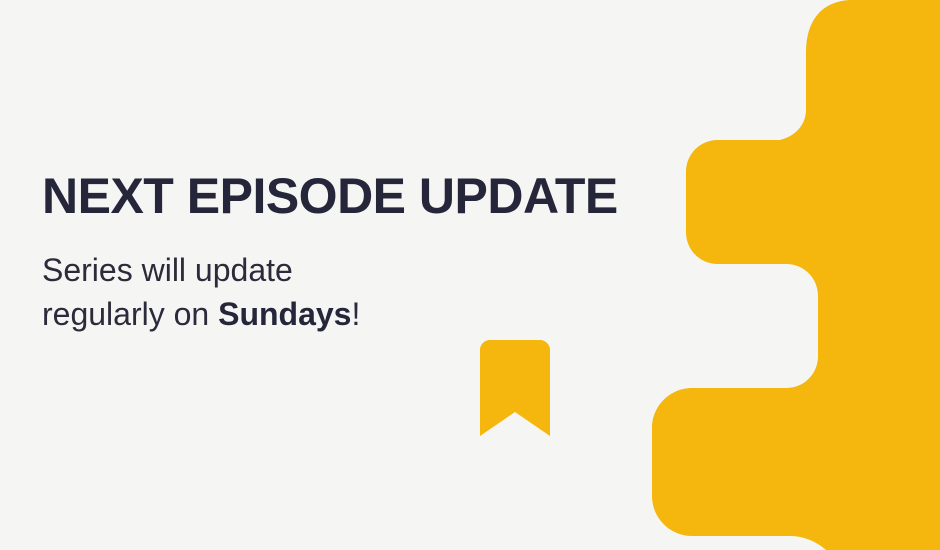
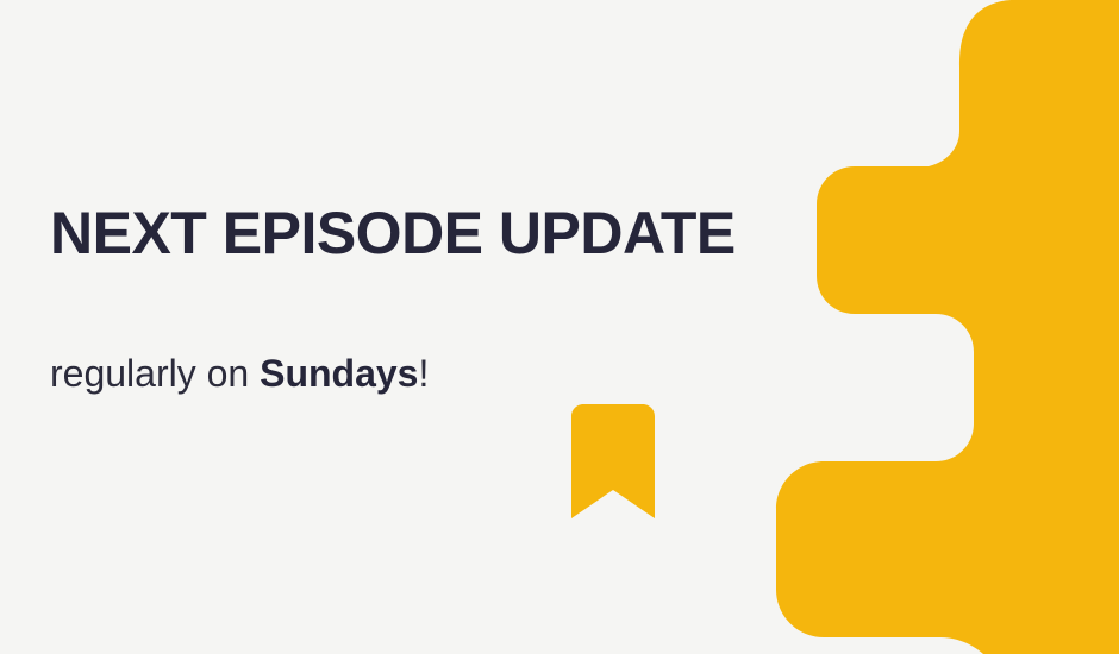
  NEXT EPISODE UPDATE
- Series will update
  regularly on Sundays!
